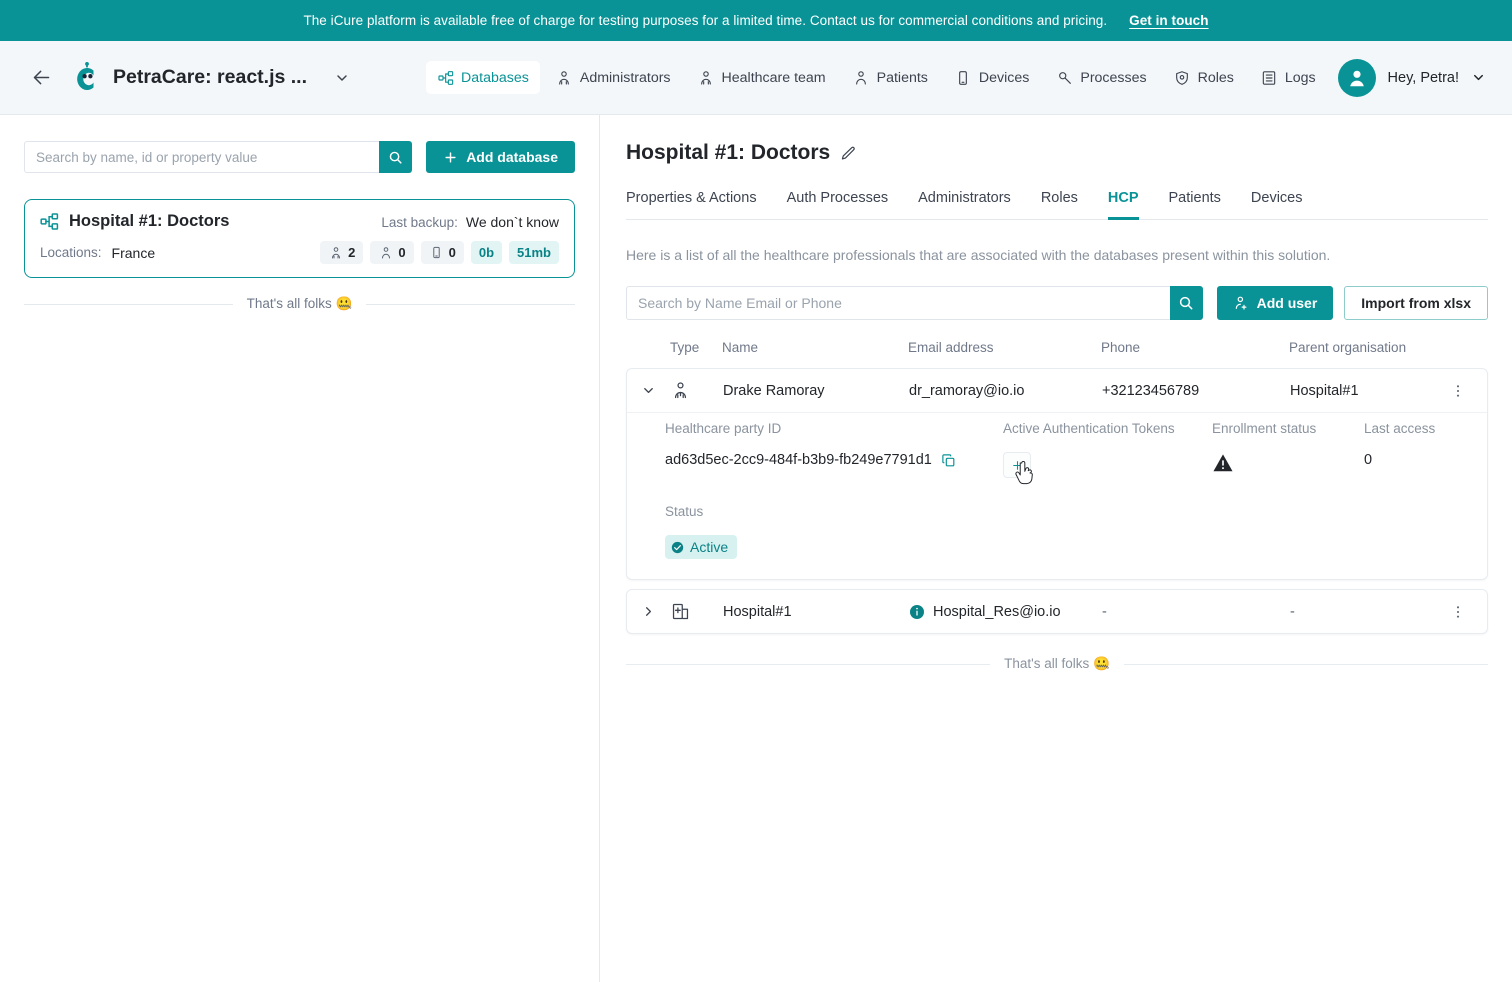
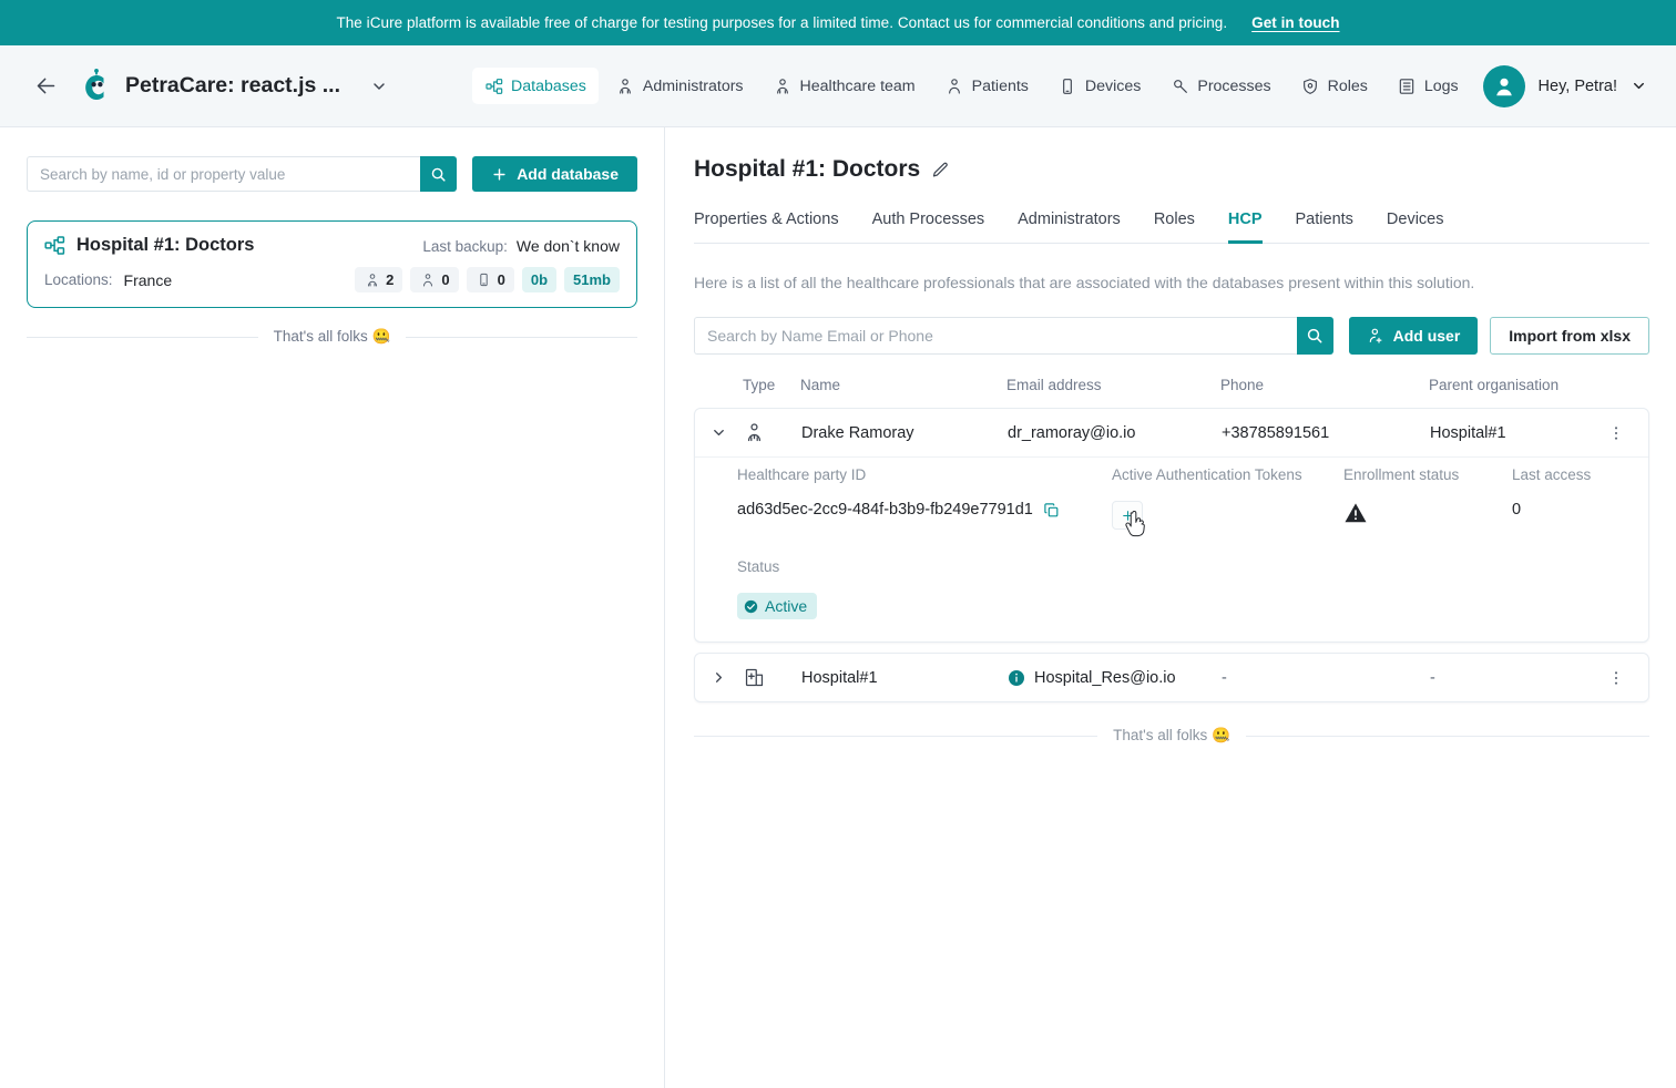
  The iCure platform is available free of charge for testing purposes for a limited time. Contact us for commercial conditions and pricing.
  Get in touch
  PetraCare: react.js ...
  Databases
  Administrators
  Healthcare team
  Patients
  Devices
  Processes
  Roles
  Logs
  Hey, Petra!
  Search by name, id or property value
  Add database
  Hospital #1: Doctors
  Last backup:
  We don`t know
  Locations:
  France
  2
  0
  0
  0b
  51mb
  That's all folks 🤐
  Hospital #1: Doctors
  Properties & Actions
  Auth Processes
  Administrators
  Roles
  HCP
  Patients
  Devices
  Here is a list of all the healthcare professionals that are associated with the databases present within this solution.
  Search by Name Email or Phone
  Add user
  Import from xlsx
  Type
  Name
  Email address
  Phone
  Parent organisation
  Drake Ramoray
  dr_ramoray@io.io
- +32123456789
+ +38785891561
  Hospital#1
  Healthcare party ID
  ad63d5ec-2cc9-484f-b3b9-fb249e7791d1
  Active Authentication Tokens
  Enrollment status
  Last access
  0
  Status
  Active
  Hospital#1
  Hospital_Res@io.io
  -
  -
  That's all folks 🤐
